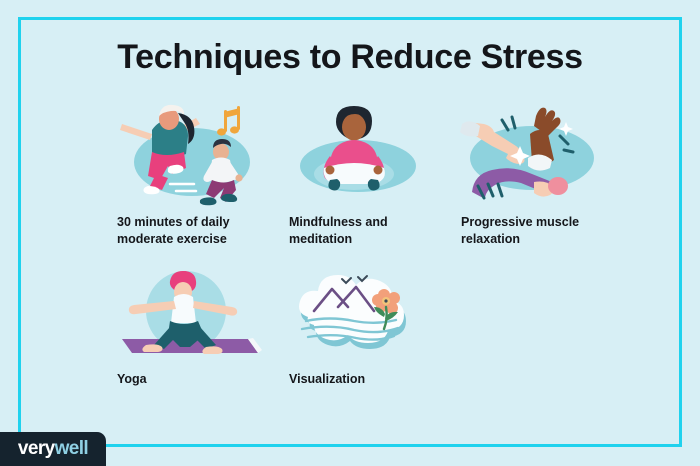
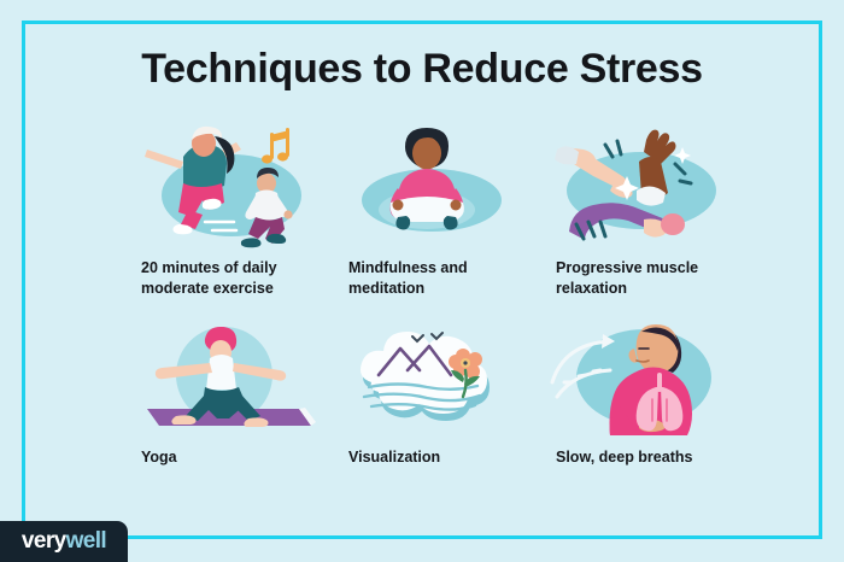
  Techniques to Reduce Stress
- 30 minutes of daily moderate exercise
+ 20 minutes of daily moderate exercise
  Mindfulness and meditation
  Progressive muscle relaxation
  Yoga
  Visualization
+ Slow, deep breaths
  verywell
